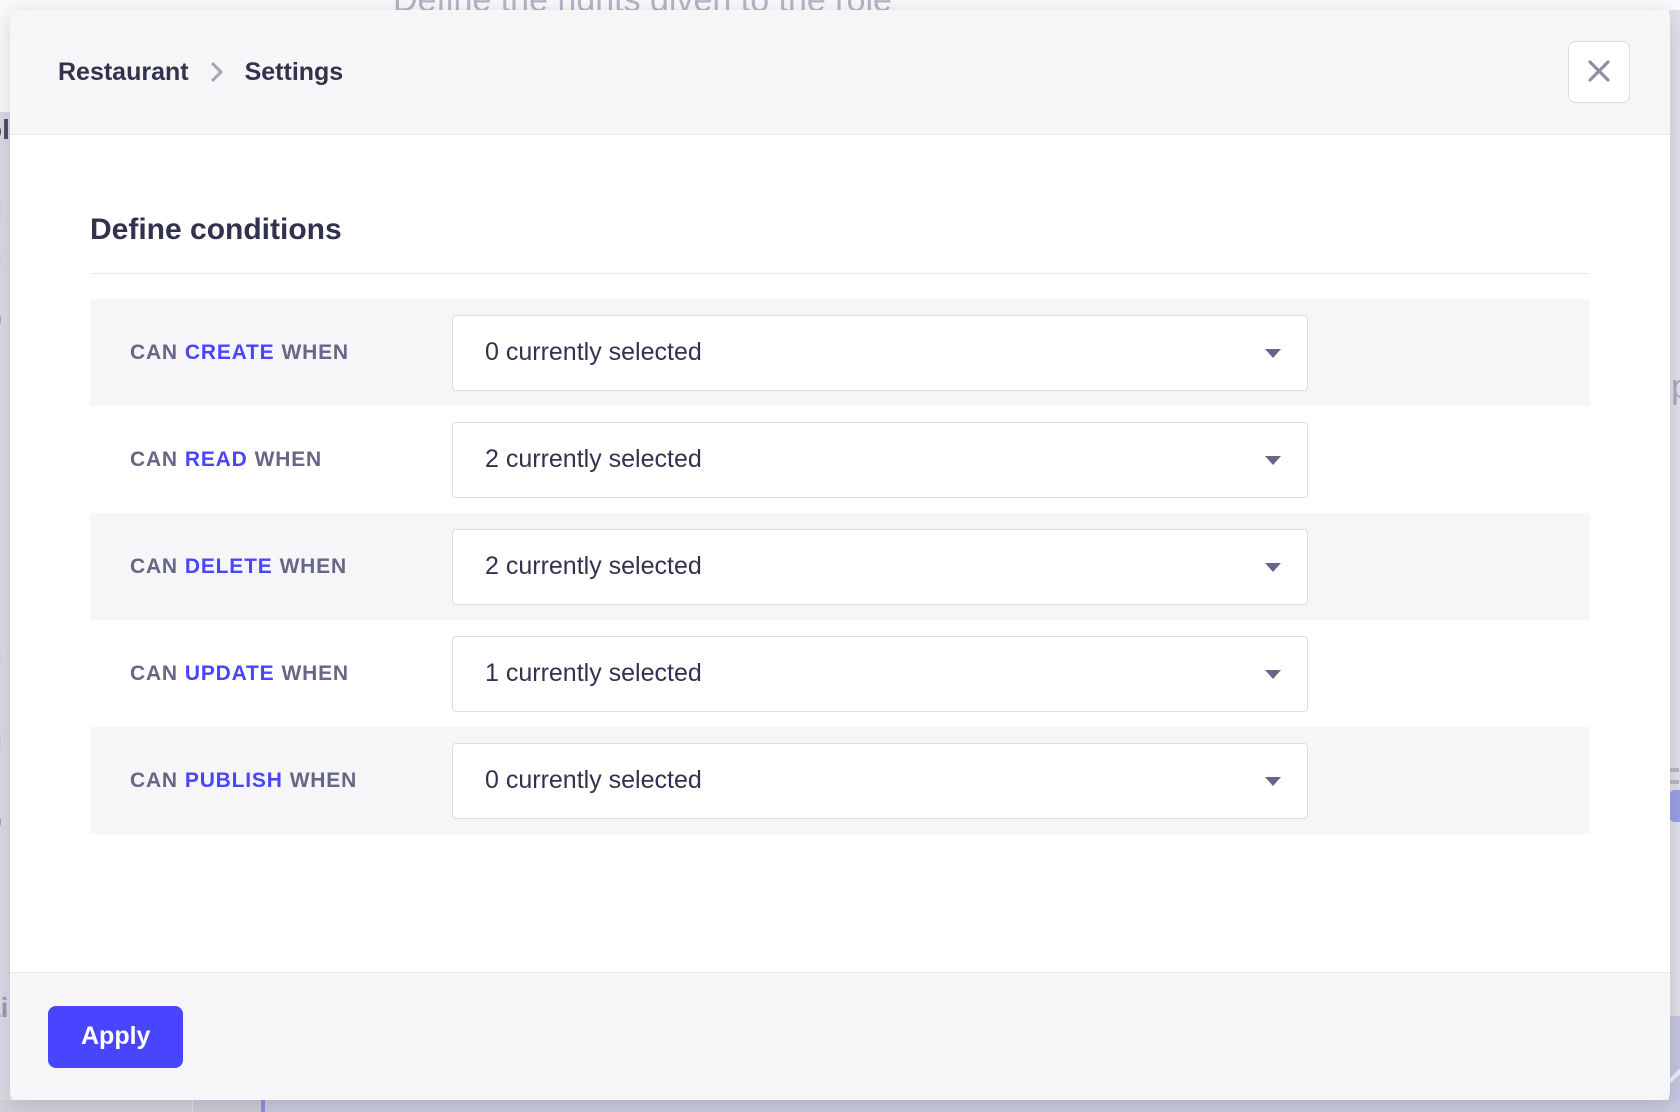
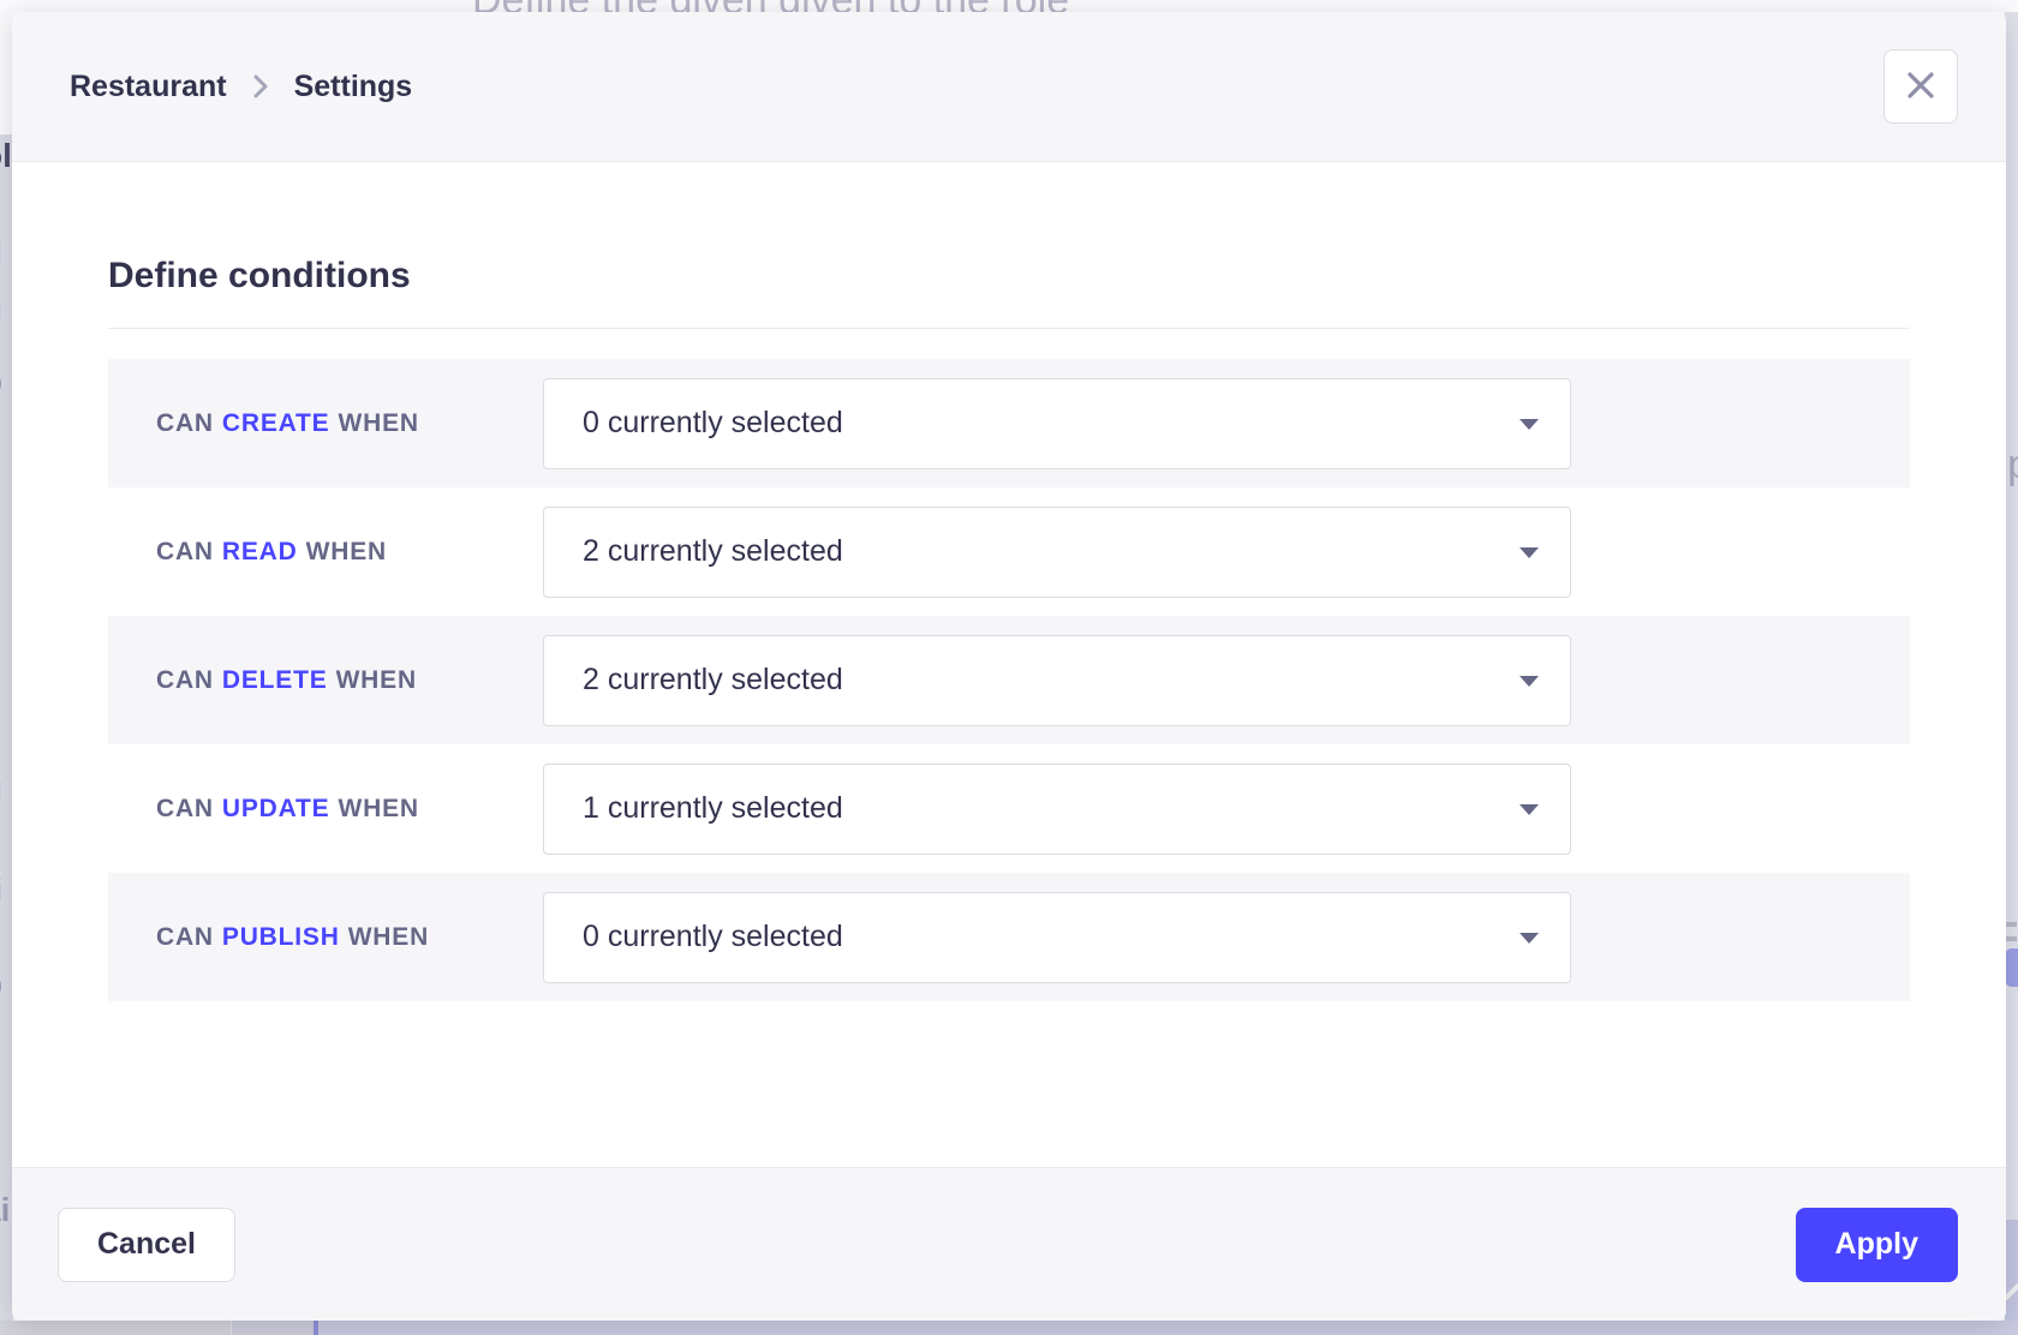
- Define the rights given to the role
+ Define the given given to the role
  Restaurant
  Settings
  Define conditions
  CAN
  CREATE
  WHEN
  0 currently selected
  CAN
  READ
  WHEN
  2 currently selected
  CAN
  DELETE
  WHEN
  2 currently selected
  CAN
  UPDATE
  WHEN
  1 currently selected
  CAN
  PUBLISH
  WHEN
  0 currently selected
+ Cancel
  Apply
